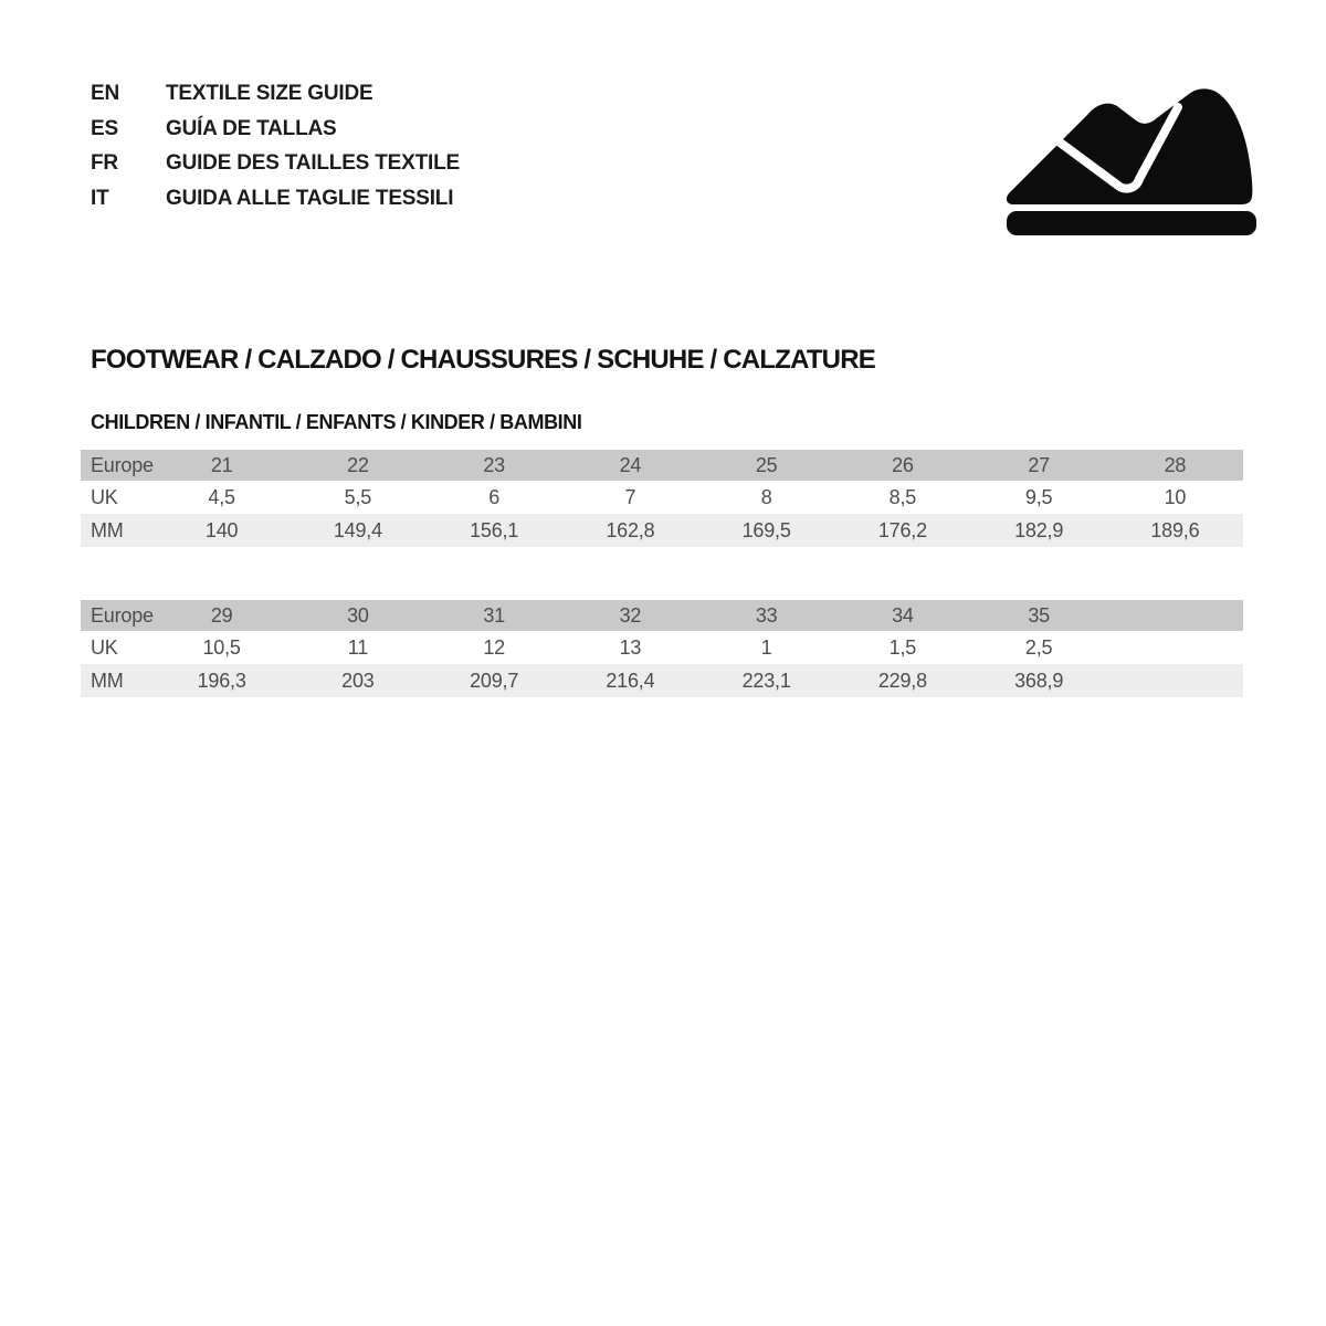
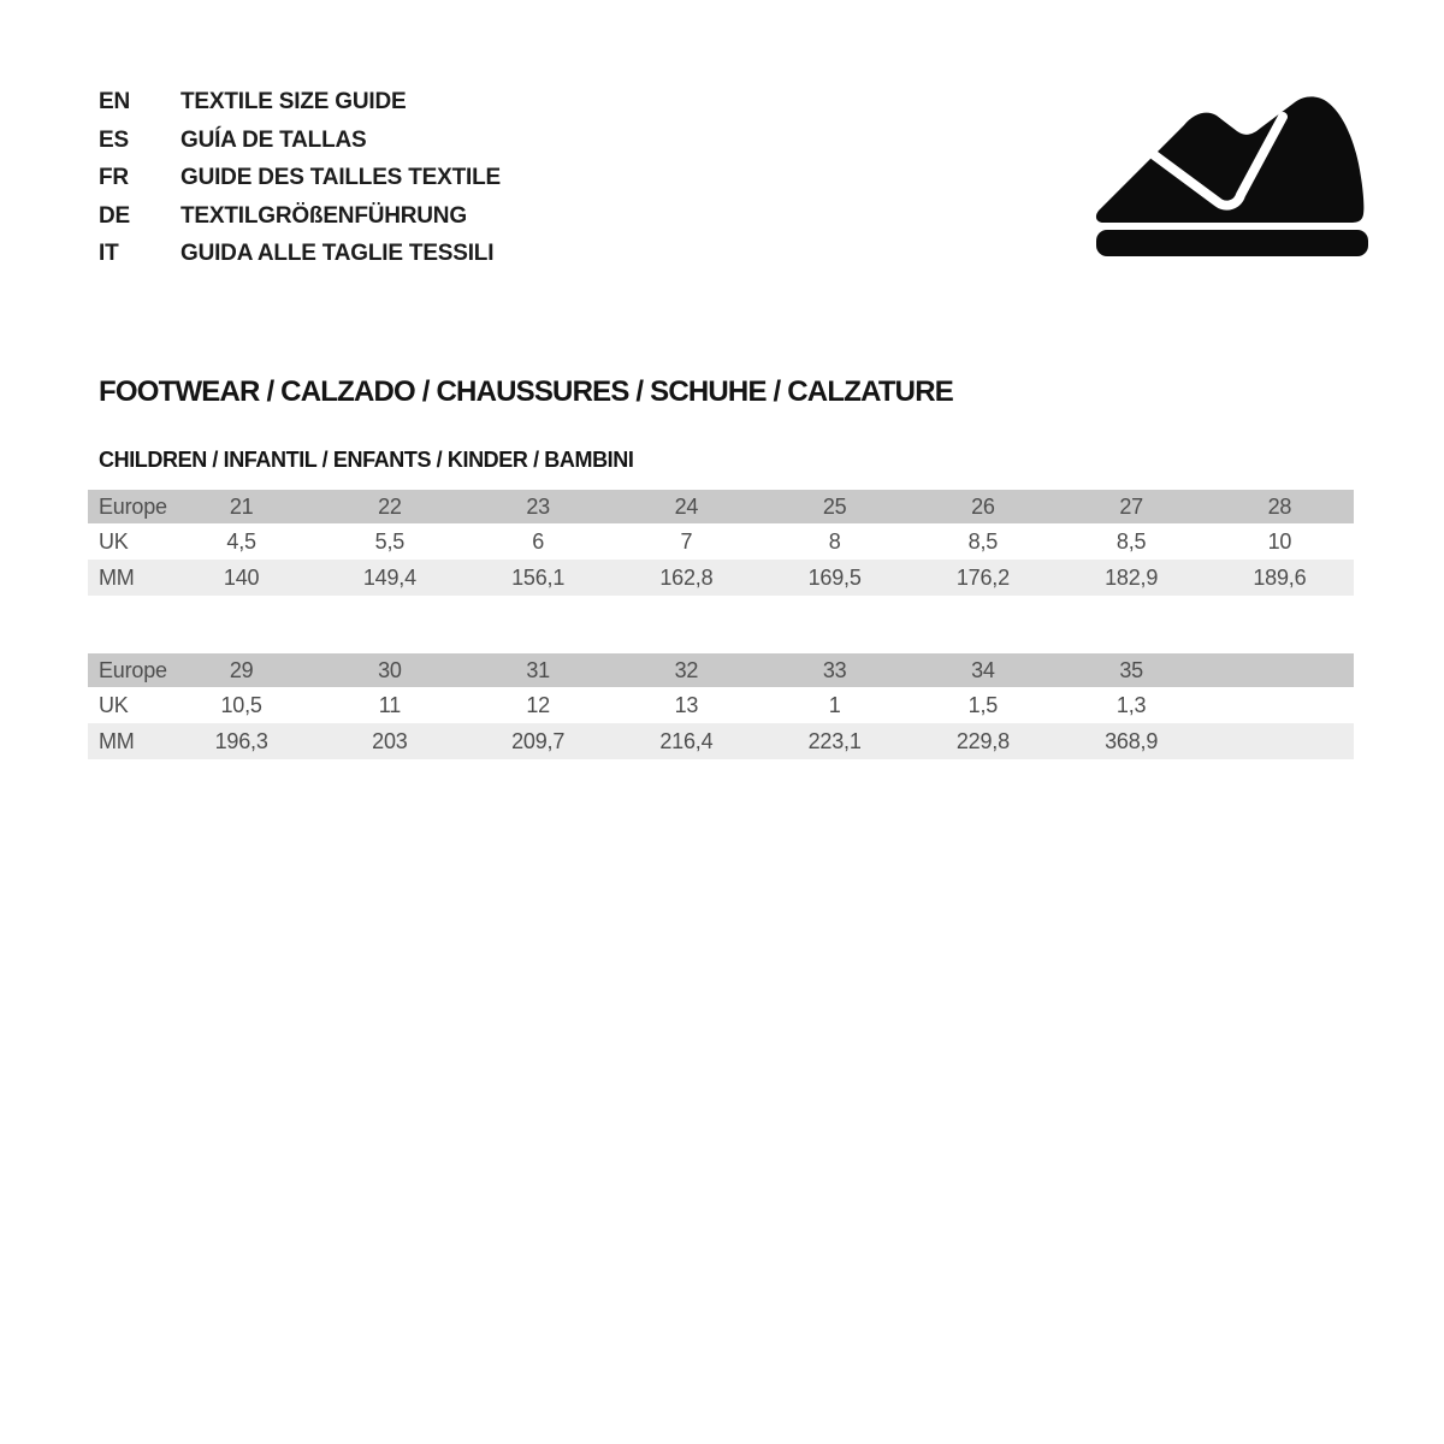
  EN TEXTILE SIZE GUIDE
  ES GUÍA DE TALLAS
  FR GUIDE DES TAILLES TEXTILE
+ DE TEXTILGRÖßENFÜHRUNG
  IT GUIDA ALLE TAGLIE TESSILI
  FOOTWEAR / CALZADO / CHAUSSURES / SCHUHE / CALZATURE
  CHILDREN / INFANTIL / ENFANTS / KINDER / BAMBINI
  Europe	21	22	23	24	25	26	27	28
- UK	4,5	5,5	6	7	8	8,5	9,5	10
+ UK	4,5	5,5	6	7	8	8,5	8,5	10
  MM	140	149,4	156,1	162,8	169,5	176,2	182,9	189,6
  Europe	29	30	31	32	33	34	35
- UK	10,5	11	12	13	1	1,5	2,5
+ UK	10,5	11	12	13	1	1,5	1,3
  MM	196,3	203	209,7	216,4	223,1	229,8	368,9
